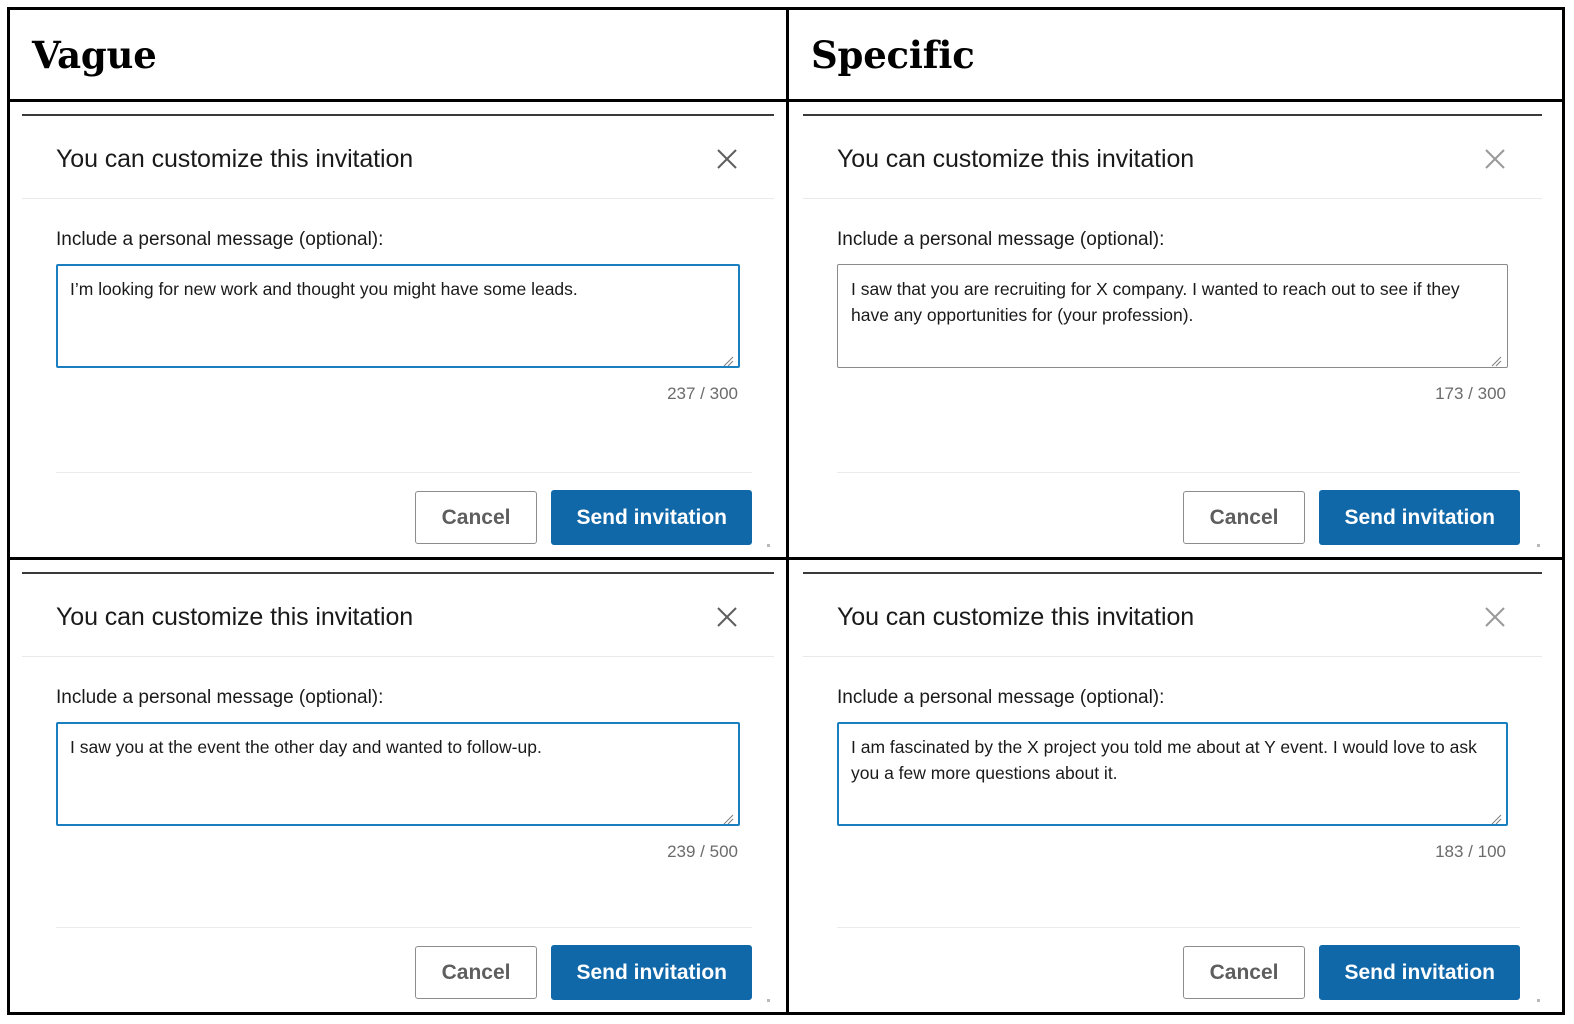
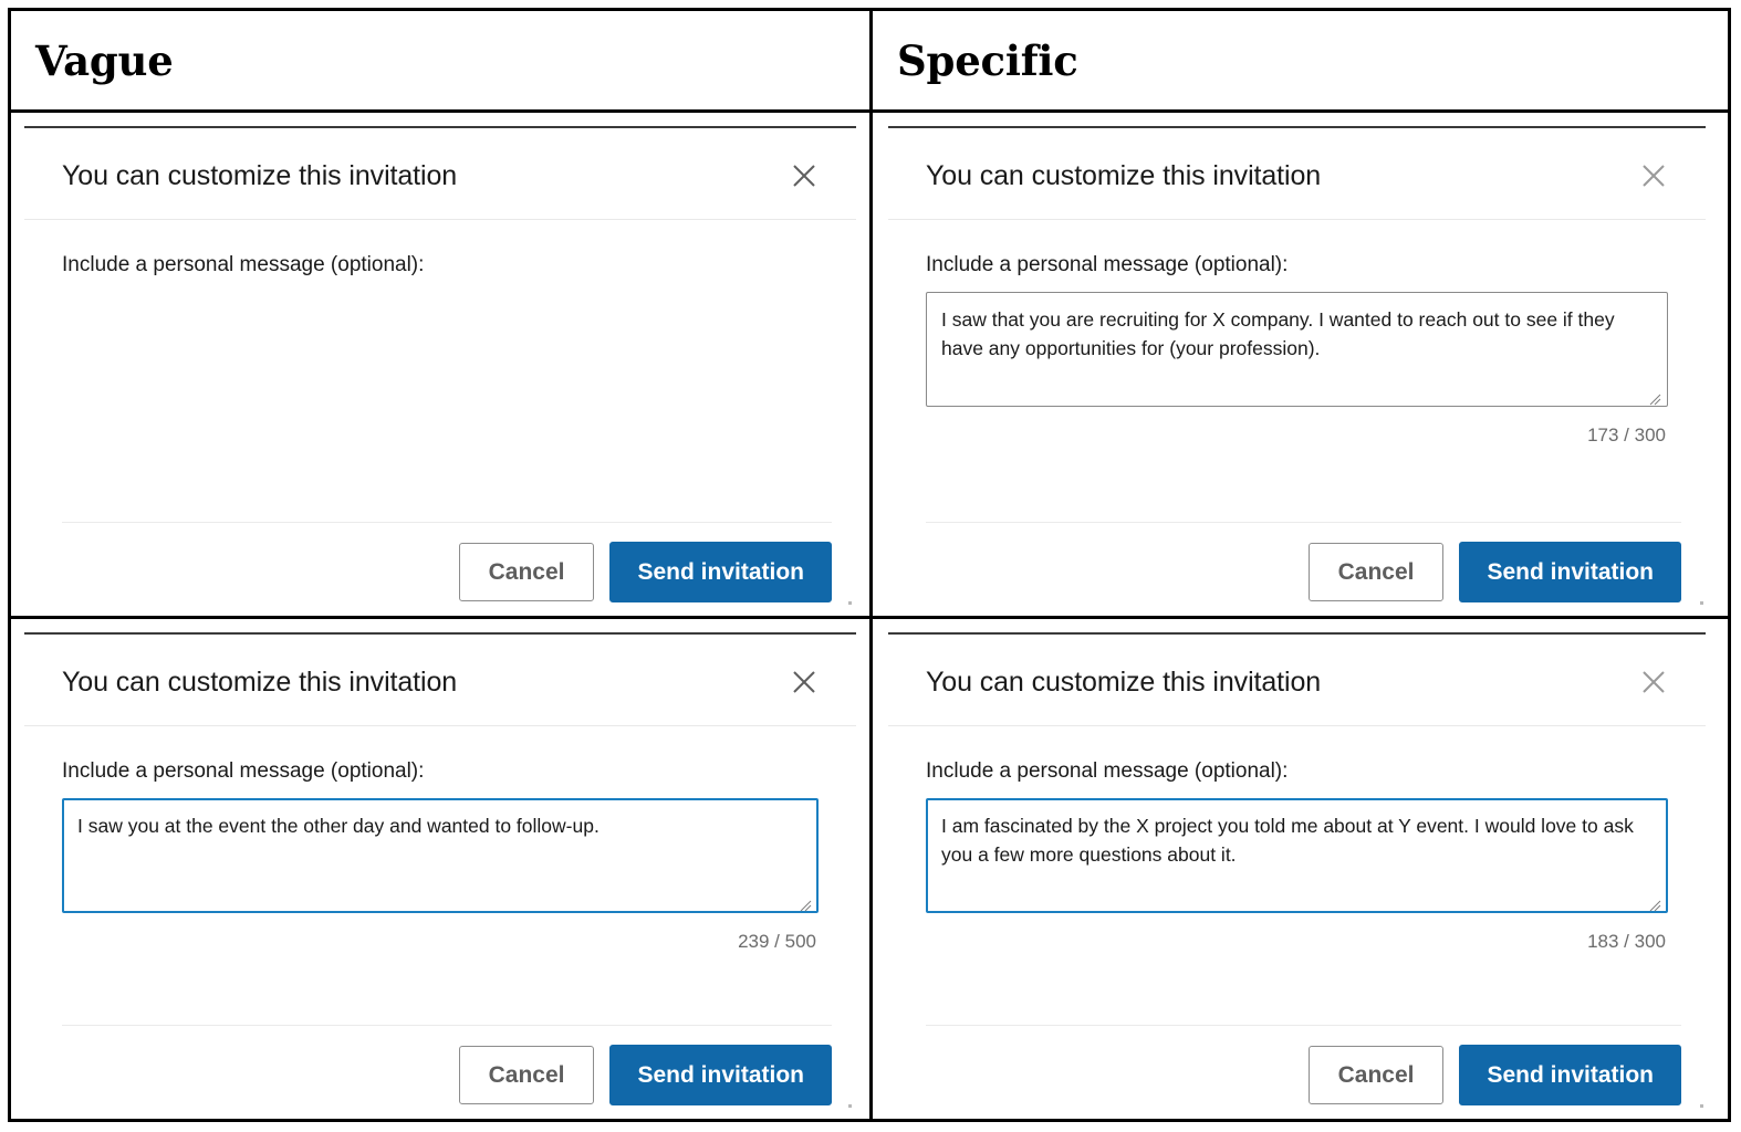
  Vague
  Specific
  You can customize this invitation
  Include a personal message (optional):
- I’m looking for new work and thought you might have some leads.
- 237 / 300
  Cancel
  Send invitation
  You can customize this invitation
  Include a personal message (optional):
  173 / 300
  Cancel
  Send invitation
  You can customize this invitation
  Include a personal message (optional):
  I saw you at the event the other day and wanted to follow-up.
  239 / 500
  Cancel
  Send invitation
  You can customize this invitation
  Include a personal message (optional):
- 183 / 100
+ 183 / 300
  Cancel
  Send invitation
